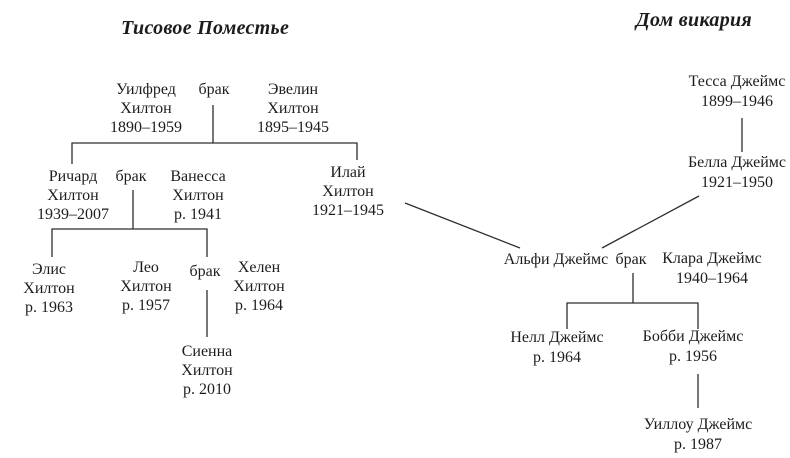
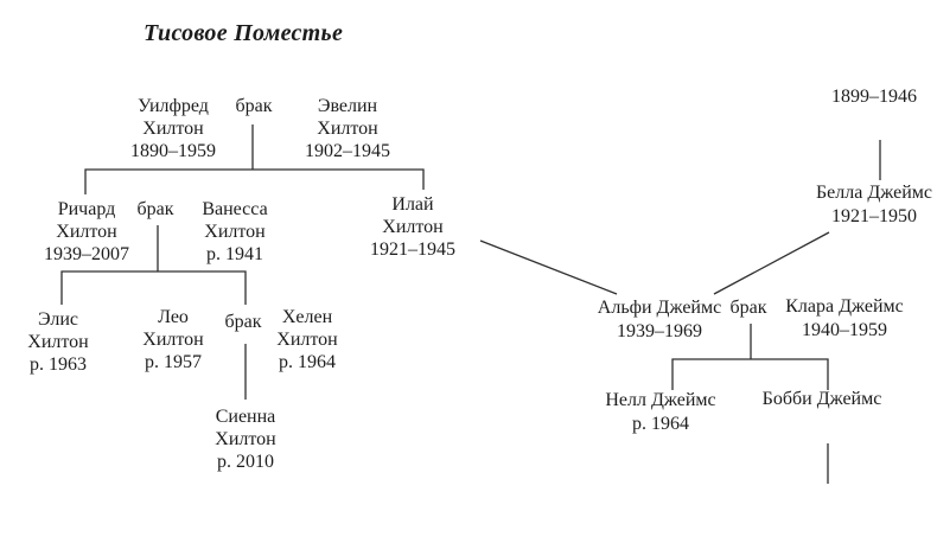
  Тисовое Поместье
- Дом викария
  Уилфред
  Хилтон
  1890–1959
  брак
  Эвелин
  Хилтон
- 1895–1945
+ 1902–1945
  Ричард
  Хилтон
  1939–2007
  брак
  Ванесса
  Хилтон
  р. 1941
  Илай
  Хилтон
  1921–1945
  Элис
  Хилтон
  р. 1963
  Лео
  Хилтон
  р. 1957
  брак
  Хелен
  Хилтон
  р. 1964
  Сиенна
  Хилтон
  р. 2010
- Тесса Джеймс
  1899–1946
  Белла Джеймс
  1921–1950
  Альфи Джеймс
+ 1939–1969
  брак
  Клара Джеймс
- 1940–1964
+ 1940–1959
  Нелл Джеймс
  р. 1964
  Бобби Джеймс
- р. 1956
- Уиллоу Джеймс
- р. 1987
